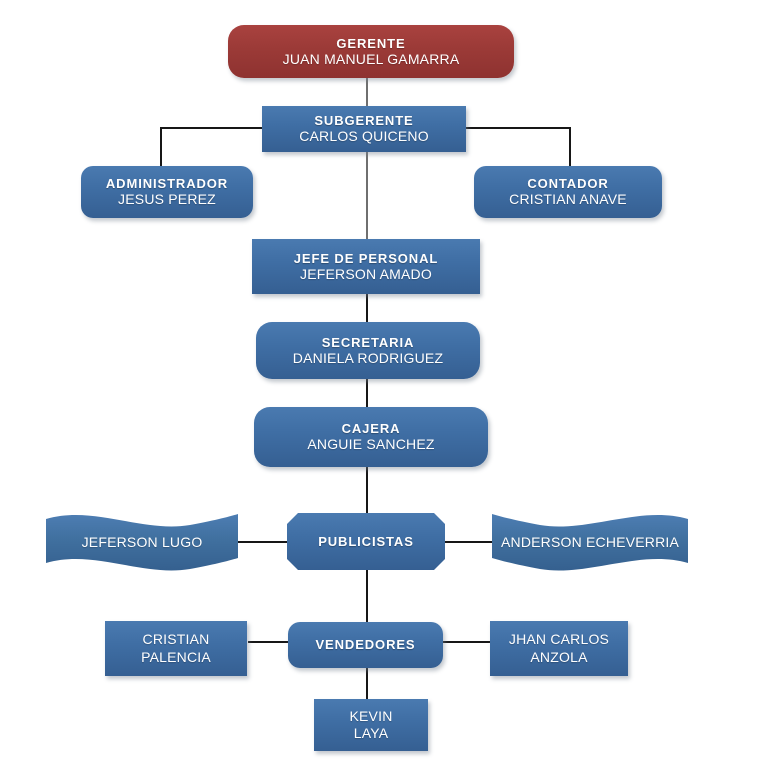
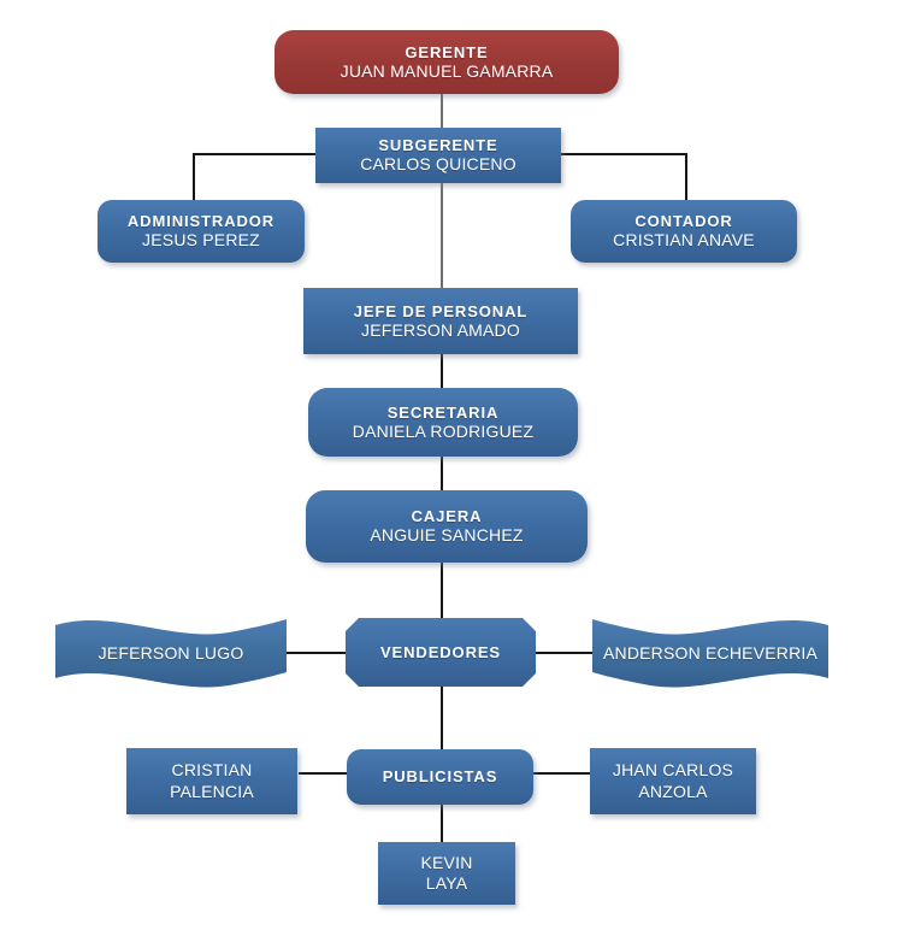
  GERENTE
  JUAN MANUEL GAMARRA
  SUBGERENTE
  CARLOS QUICENO
  ADMINISTRADOR
  JESUS PEREZ
  CONTADOR
  CRISTIAN ANAVE
  JEFE DE PERSONAL
  JEFERSON AMADO
  SECRETARIA
  DANIELA RODRIGUEZ
  CAJERA
  ANGUIE SANCHEZ
- PUBLICISTAS
+ VENDEDORES
  JEFERSON LUGO
  ANDERSON ECHEVERRIA
- VENDEDORES
+ PUBLICISTAS
  CRISTIAN
  PALENCIA
  JHAN CARLOS
  ANZOLA
  KEVIN
  LAYA
